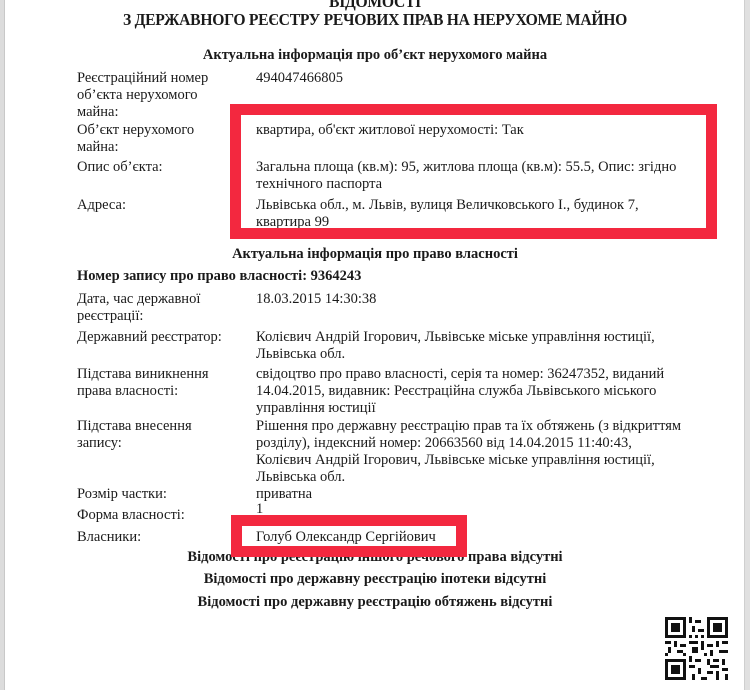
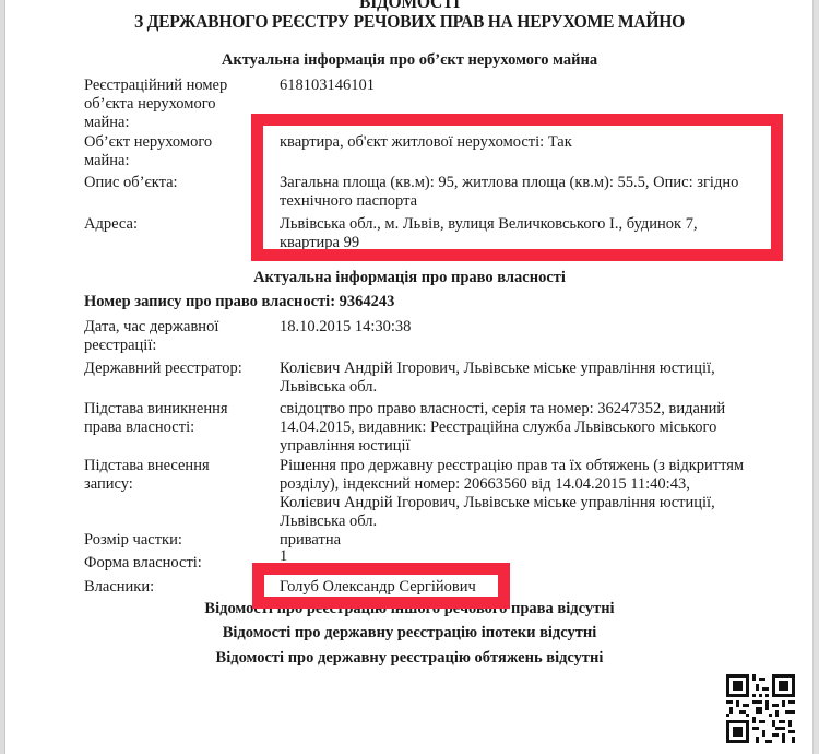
  ВІДОМОСТІ
  З ДЕРЖАВНОГО РЕЄСТРУ РЕЧОВИХ ПРАВ НА НЕРУХОМЕ МАЙНО
  Актуальна інформація про об’єкт нерухомого майна
  Реєстраційний номер об’єкта нерухомого майна:
- 494047466805
+ 618103146101
  Об’єкт нерухомого майна:
  квартира, об'єкт житлової нерухомості: Так
  Опис об’єкта:
  Загальна площа (кв.м): 95, житлова площа (кв.м): 55.5, Опис: згідно технічного паспорта
  Адреса:
  Львівська обл., м. Львів, вулиця Величковського І., будинок 7, квартира 99
  Актуальна інформація про право власності
  Номер запису про право власності: 9364243
  Дата, час державної реєстрації:
- 18.03.2015 14:30:38
+ 18.10.2015 14:30:38
  Державний реєстратор:
  Колієвич Андрій Ігорович, Львівське міське управління юстиції, Львівська обл.
  Підстава виникнення права власності:
  свідоцтво про право власності, серія та номер: 36247352, виданий 14.04.2015, видавник: Реєстраційна служба Львівського міського управління юстиції
  Підстава внесення запису:
  Рішення про державну реєстрацію прав та їх обтяжень (з відкриттям розділу), індексний номер: 20663560 від 14.04.2015 11:40:43, Колієвич Андрій Ігорович, Львівське міське управління юстиції, Львівська обл.
  Розмір частки:
  приватна
  Форма власності:
  1
  Власники:
  Голуб Олександр Сергійович
  Відомості про реєстрацію іншого речового права відсутні
  Відомості про державну реєстрацію іпотеки відсутні
  Відомості про державну реєстрацію обтяжень відсутні
